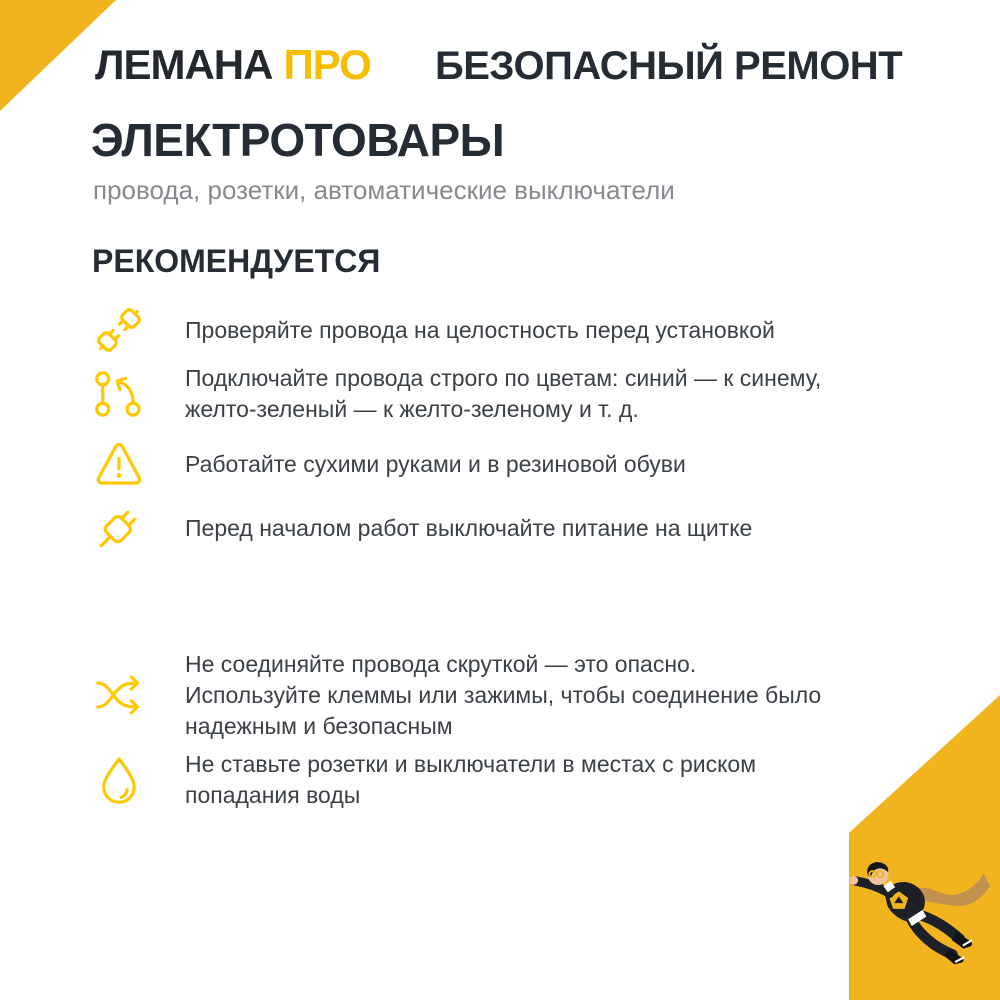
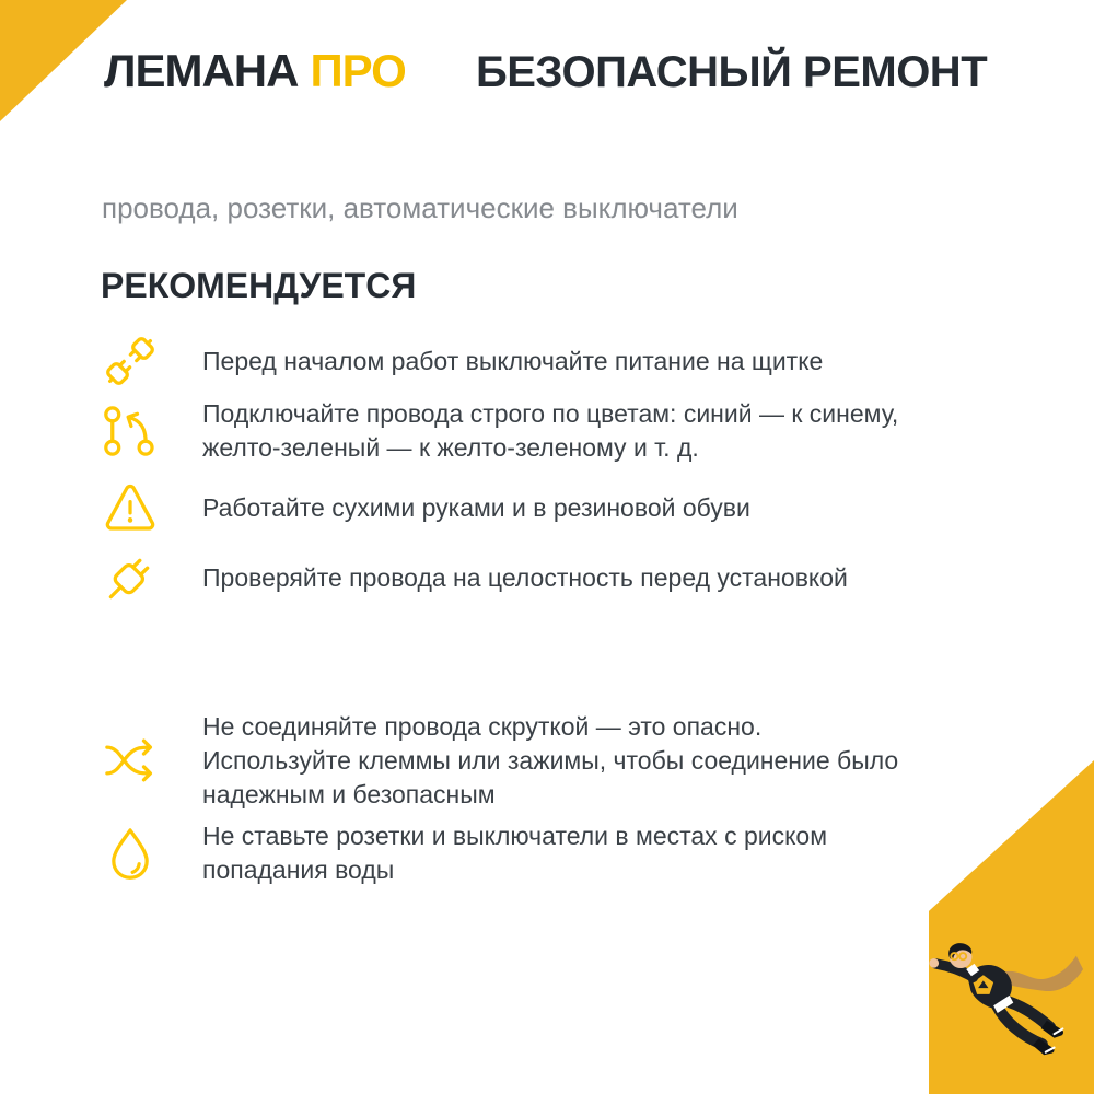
  ЛЕМАНА ПРО
  БЕЗОПАСНЫЙ РЕМОНТ
- ЭЛЕКТРОТОВАРЫ
  провода, розетки, автоматические выключатели
  РЕКОМЕНДУЕТСЯ
- Проверяйте провода на целостность перед установкой
+ Перед началом работ выключайте питание на щитке
  Подключайте провода строго по цветам: синий — к синему,
  желто-зеленый — к желто-зеленому и т. д.
  Работайте сухими руками и в резиновой обуви
- Перед началом работ выключайте питание на щитке
+ Проверяйте провода на целостность перед установкой
  Не соединяйте провода скруткой — это опасно.
  Используйте клеммы или зажимы, чтобы соединение было
  надежным и безопасным
  Не ставьте розетки и выключатели в местах с риском
  попадания воды
